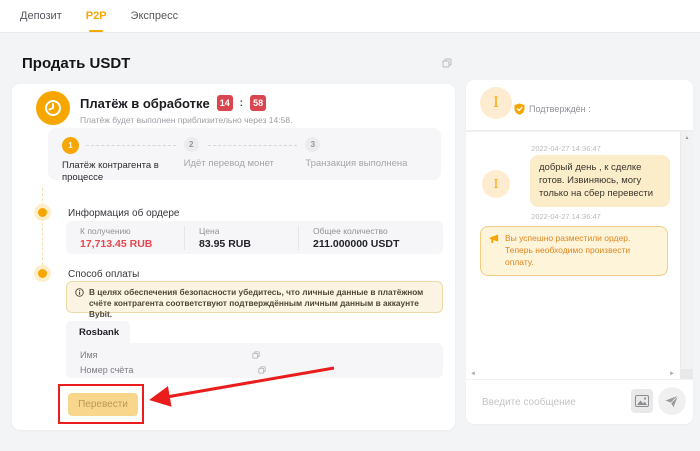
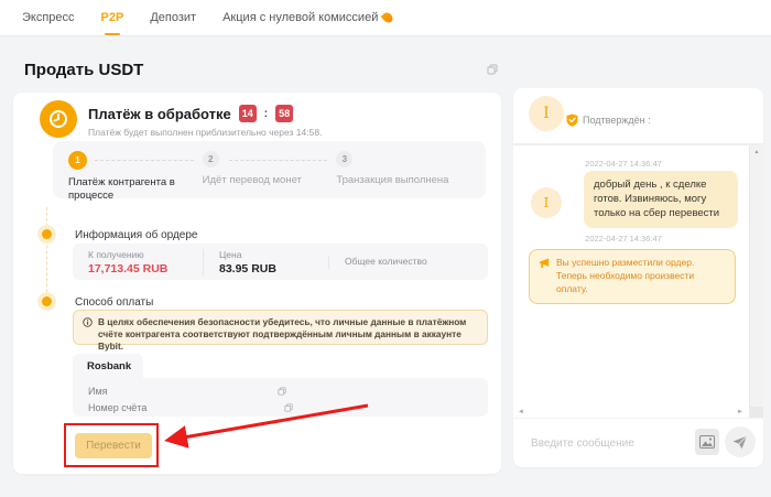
- Депозит
+ Экспресс
  P2P
- Экспресс
+ Депозит
+ Акция с нулевой комиссией
  Продать USDT
  Платёж в обработке
  14
  :
  58
  Платёж будет выполнен приблизительно через 14:58.
  1
  Платёж контрагента в процессе
  2
  Идёт перевод монет
  3
  Транзакция выполнена
  Информация об ордере
  К получению
  17,713.45 RUB
  Цена
  83.95 RUB
  Общее количество
- 211.000000 USDT
  Способ оплаты
  В целях обеспечения безопасности убедитесь, что личные данные в платёжном счёте контрагента соответствуют подтверждённым личным данным в аккаунте Bybit.
  Rosbank
  Имя
  Номер счёта
  Перевести
  I
  Подтверждён :
  2022-04-27 14:36:47
  добрый день , к сделке готов. Извиняюсь, могу только на сбер перевести
  I
  2022-04-27 14:36:47
  Вы успешно разместили ордер. Теперь необходимо произвести оплату.
  Введите сообщение
